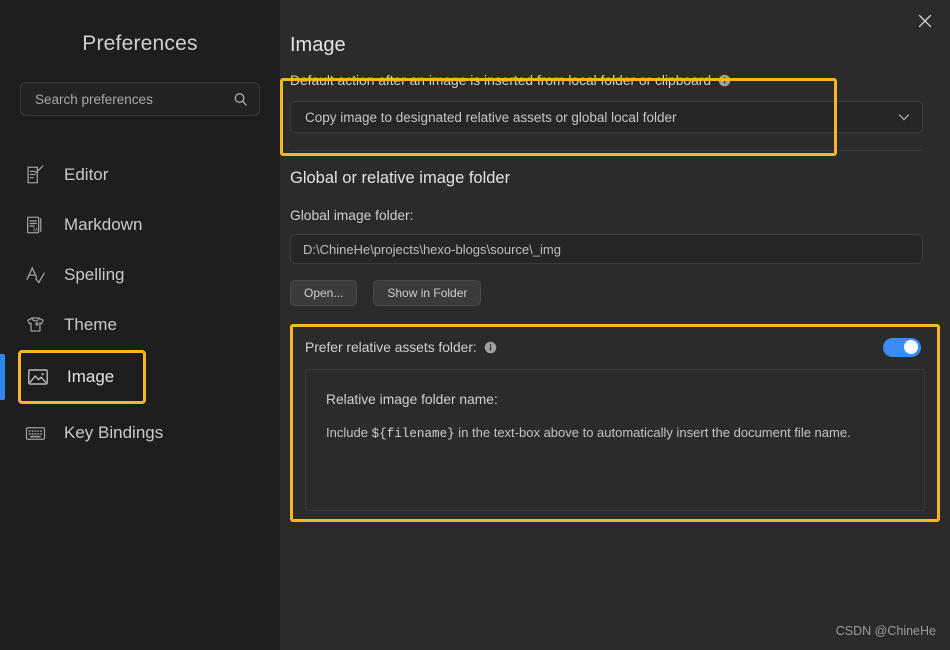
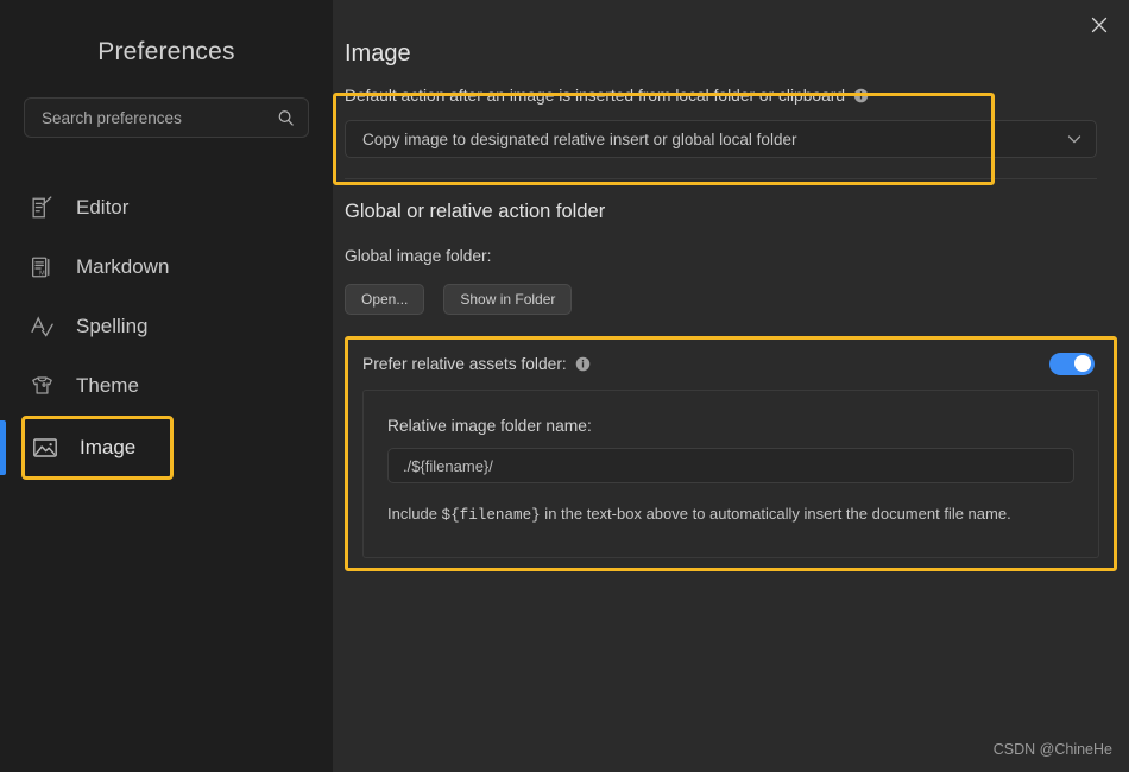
  Preferences
  Search preferences
  Editor
  Markdown
  Spelling
  Theme
  Image
- Key Bindings
  Image
  Default action after an image is inserted from local folder or clipboard
- Copy image to designated relative assets or global local folder
+ Copy image to designated relative insert or global local folder
- Global or relative image folder
+ Global or relative action folder
  Global image folder:
- D:\ChineHe\projects\hexo-blogs\source\_img
  Open...
  Show in Folder
  Prefer relative assets folder:
  Relative image folder name:
+ ./${filename}/
  Include ${filename} in the text-box above to automatically insert the document file name.
  CSDN @ChineHe
